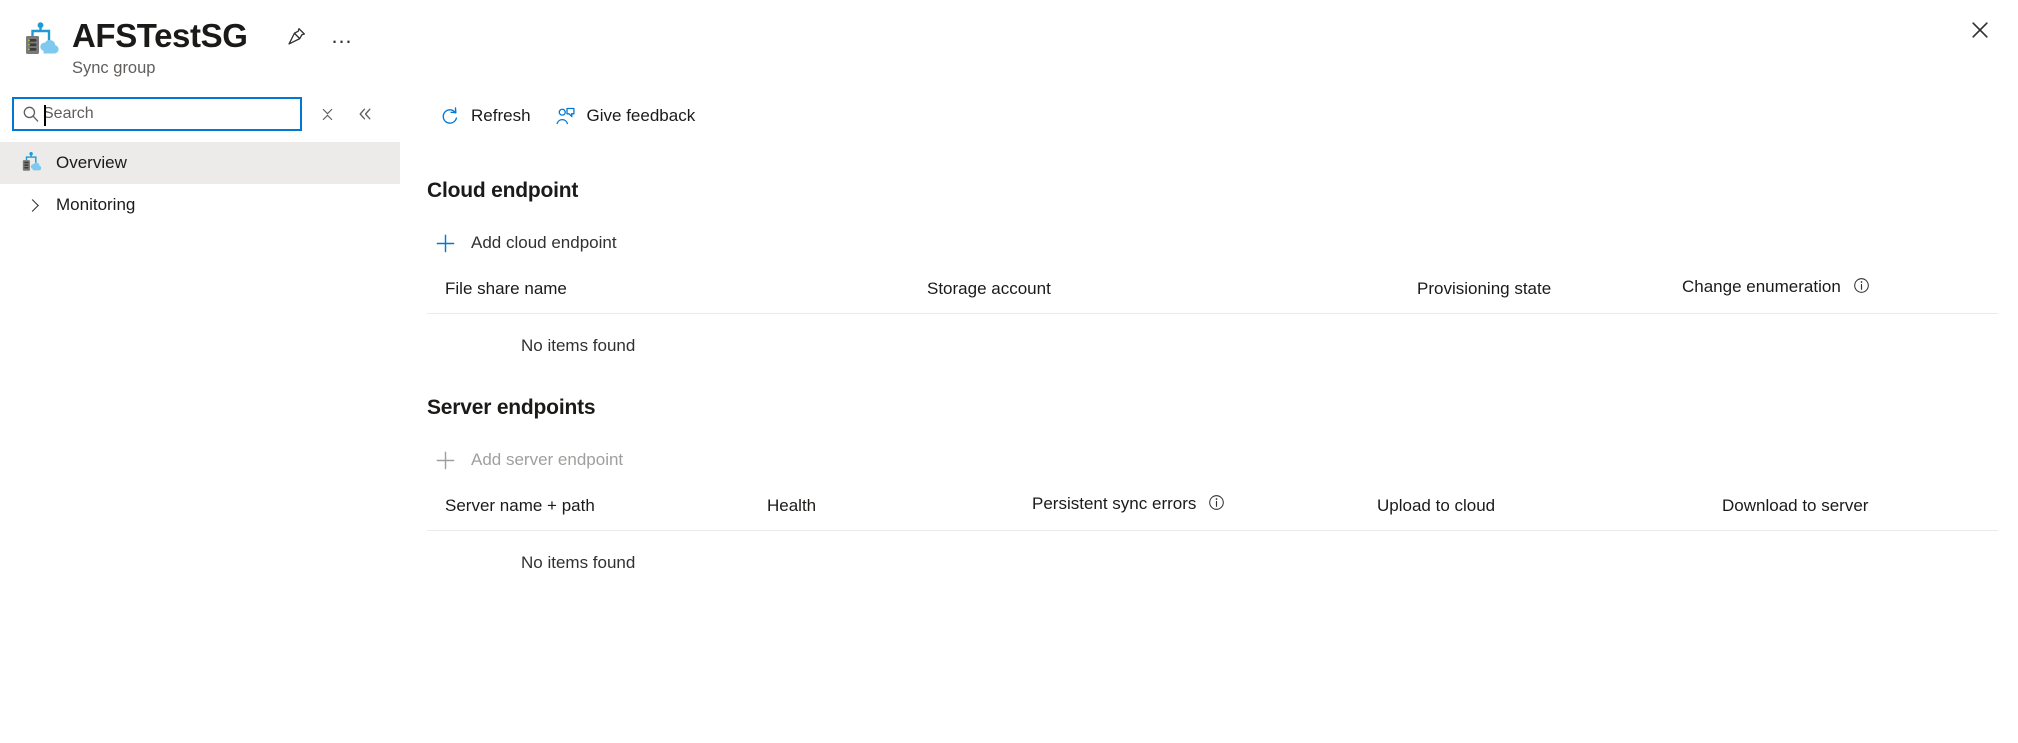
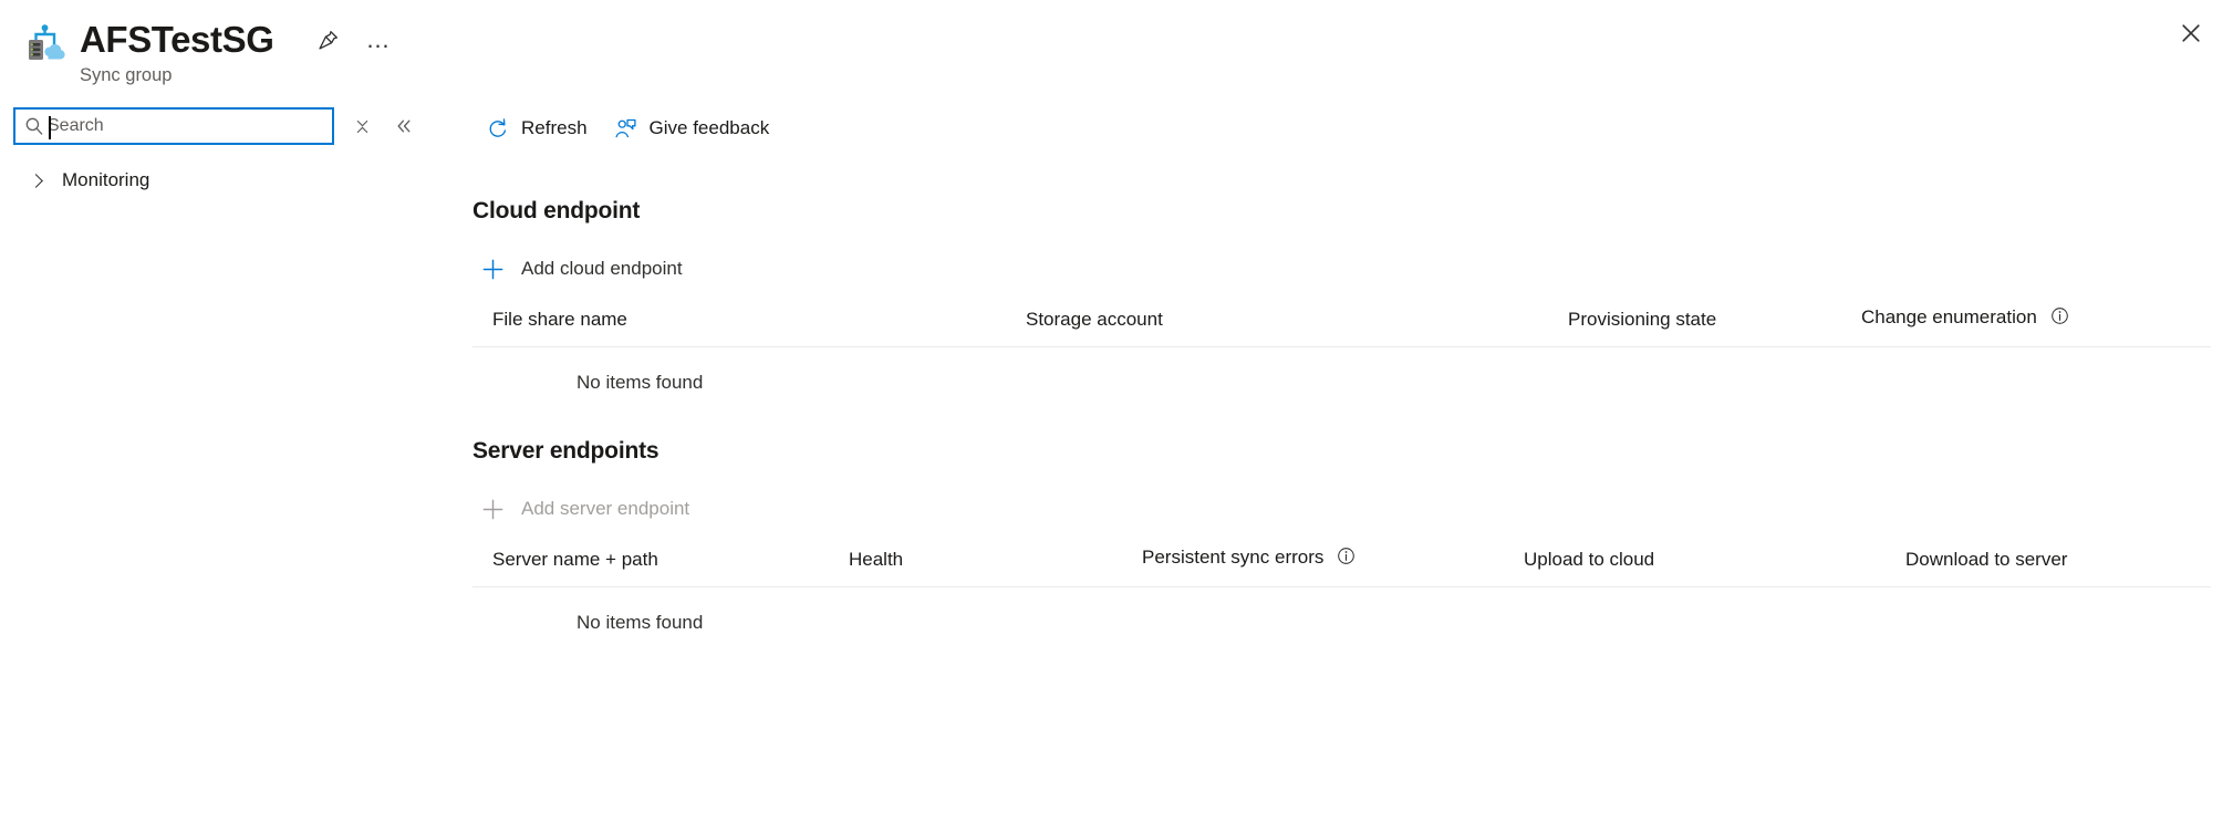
  AFSTestSG
  …
  Sync group
  Search
- Overview
  Monitoring
  Refresh
  Give feedback
  Cloud endpoint
  Add cloud endpoint
  File share name	Storage account	Provisioning state	Change enumeration
  No items found
  Server endpoints
  Add server endpoint
  Server name + path	Health	Persistent sync errors	Upload to cloud	Download to server
  No items found
